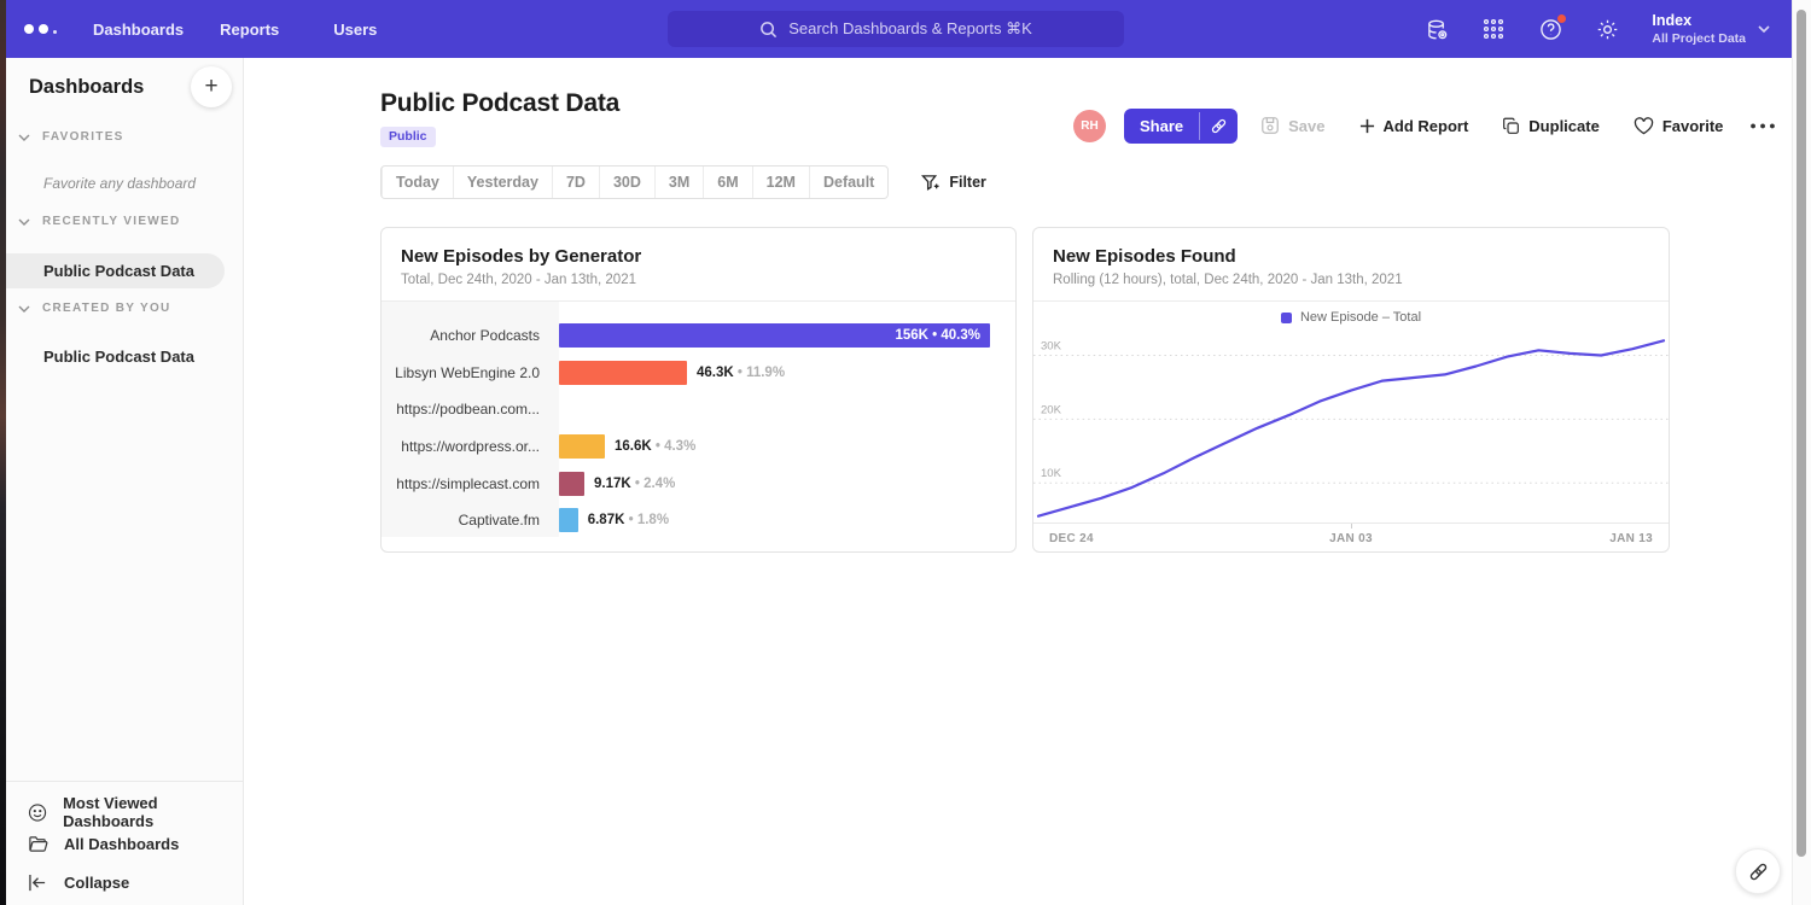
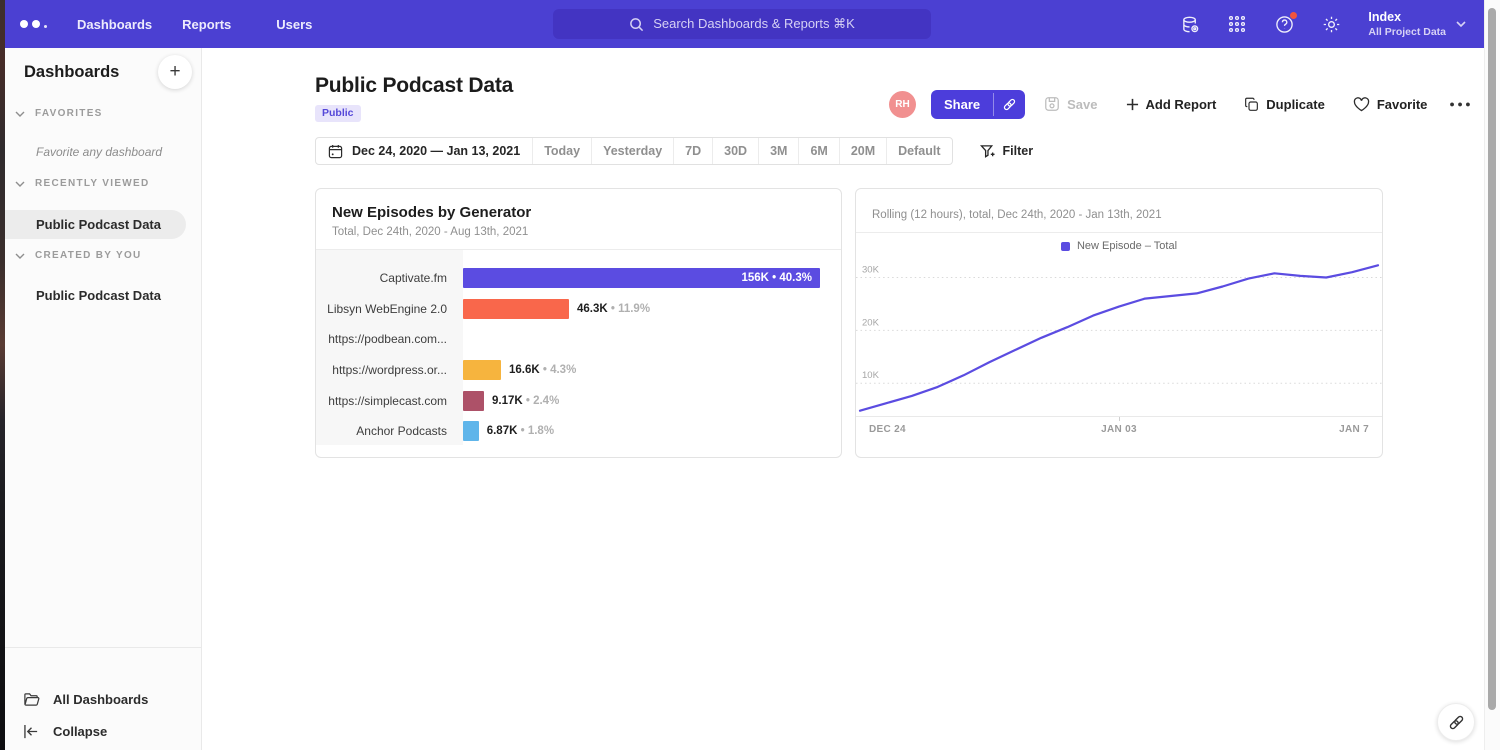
  Dashboards
  Reports
  Users
  Search Dashboards & Reports ⌘K
  Index
  All Project Data
  Dashboards
  +
  FAVORITES
  Favorite any dashboard
  RECENTLY VIEWED
  Public Podcast Data
  CREATED BY YOU
  Public Podcast Data
- Most Viewed Dashboards
  All Dashboards
  Collapse
  Public Podcast Data
  Public
  RH
  Share
  Save
  Add Report
  Duplicate
  Favorite
  ●●●
+ Dec 24, 2020 — Jan 13, 2021
  Today
  Yesterday
  7D
  30D
  3M
  6M
- 12M
+ 20M
  Default
  Filter
  New Episodes by Generator
- Total, Dec 24th, 2020 - Jan 13th, 2021
+ Total, Dec 24th, 2020 - Aug 13th, 2021
- Anchor Podcasts
+ Captivate.fm
  156K • 40.3%
  Libsyn WebEngine 2.0
  46.3K • 11.9%
  https://podbean.com...
  https://wordpress.or...
  16.6K • 4.3%
  https://simplecast.com
  9.17K • 2.4%
- Captivate.fm
+ Anchor Podcasts
  6.87K • 1.8%
- New Episodes Found
  Rolling (12 hours), total, Dec 24th, 2020 - Jan 13th, 2021
  New Episode – Total
  10K
  20K
  30K
  DEC 24
  JAN 03
- JAN 13
+ JAN 7
